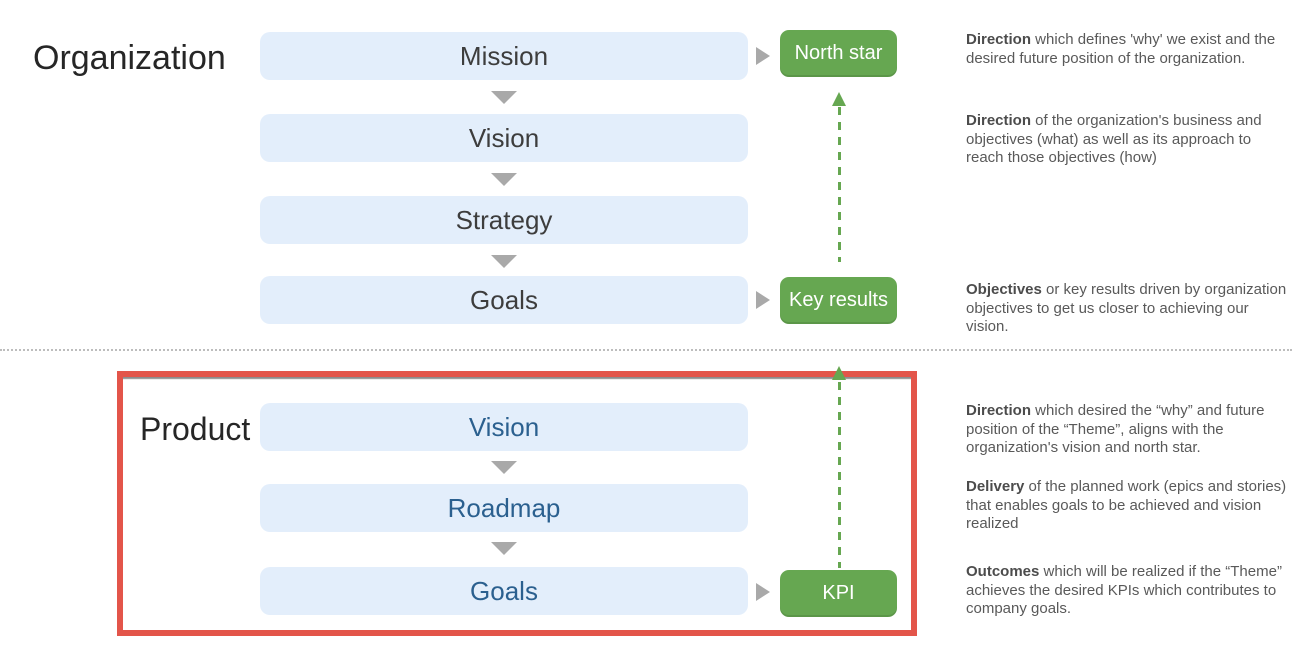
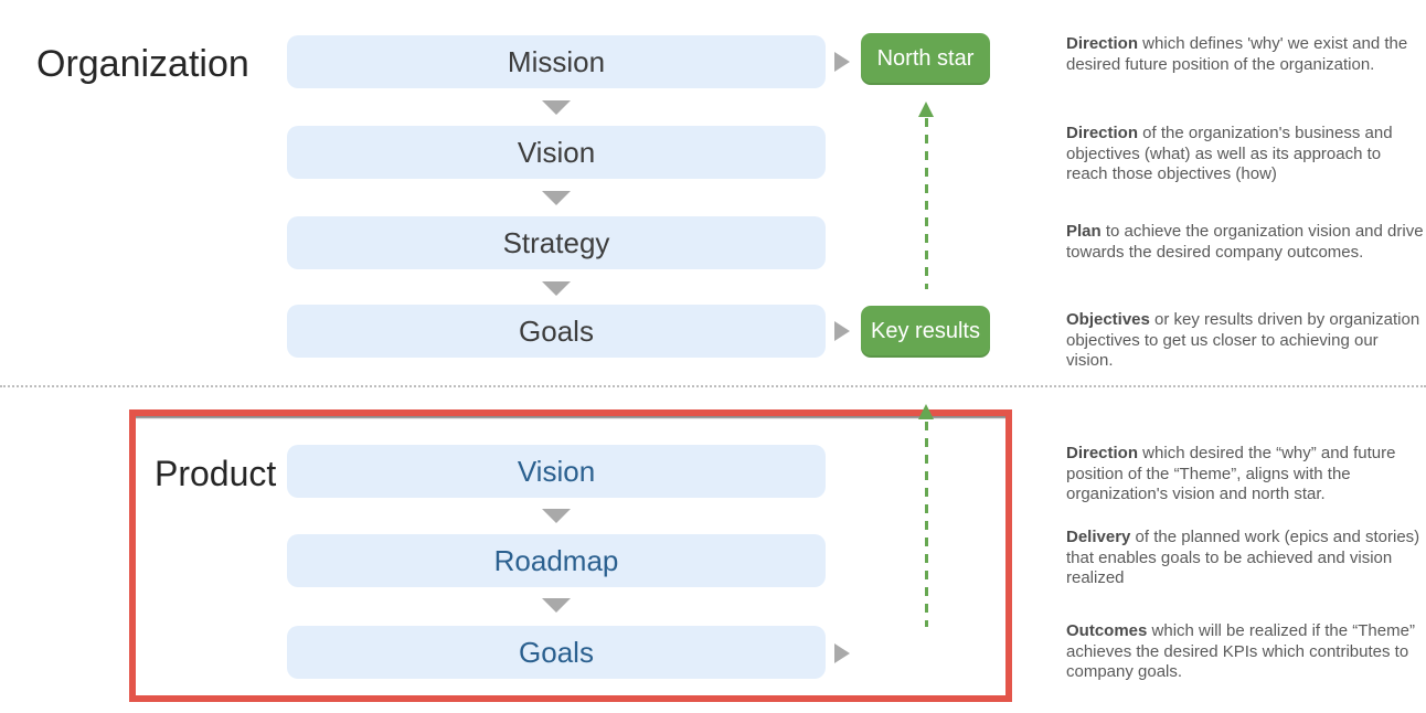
  Organization
  Mission
  Vision
  Strategy
  Goals
  North star
  Key results
  Product
  Vision
  Roadmap
  Goals
- KPI
  Direction which defines 'why' we exist and the desired future position of the organization.
  Direction of the organization's business and objectives (what) as well as its approach to reach those objectives (how)
+ Plan to achieve the organization vision and drive towards the desired company outcomes.
  Objectives or key results driven by organization objectives to get us closer to achieving our vision.
  Direction which desired the “why” and future position of the “Theme”, aligns with the organization's vision and north star.
  Delivery of the planned work (epics and stories) that enables goals to be achieved and vision realized
  Outcomes which will be realized if the “Theme” achieves the desired KPIs which contributes to company goals.
